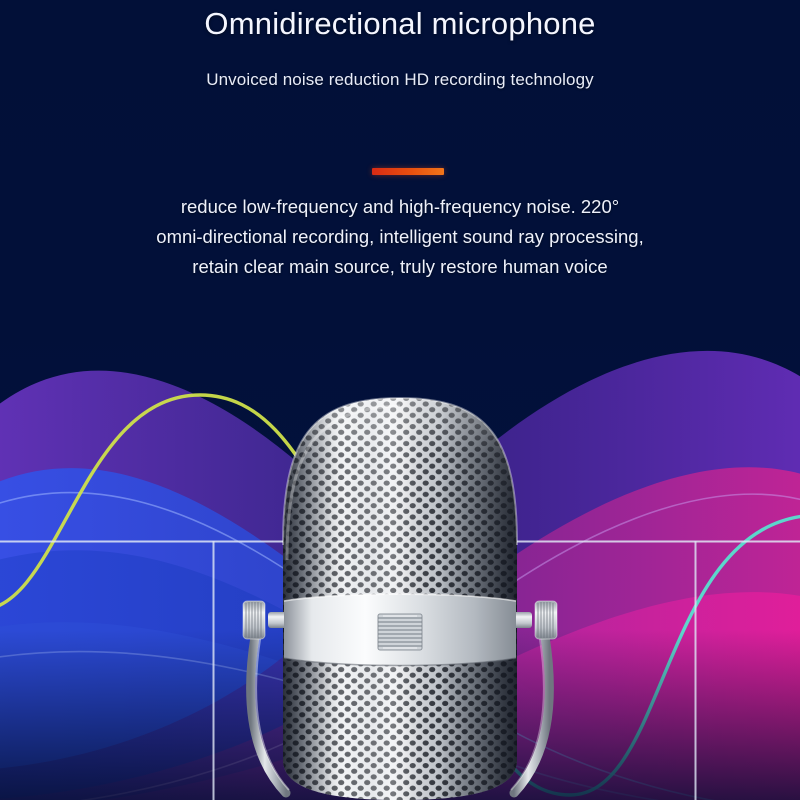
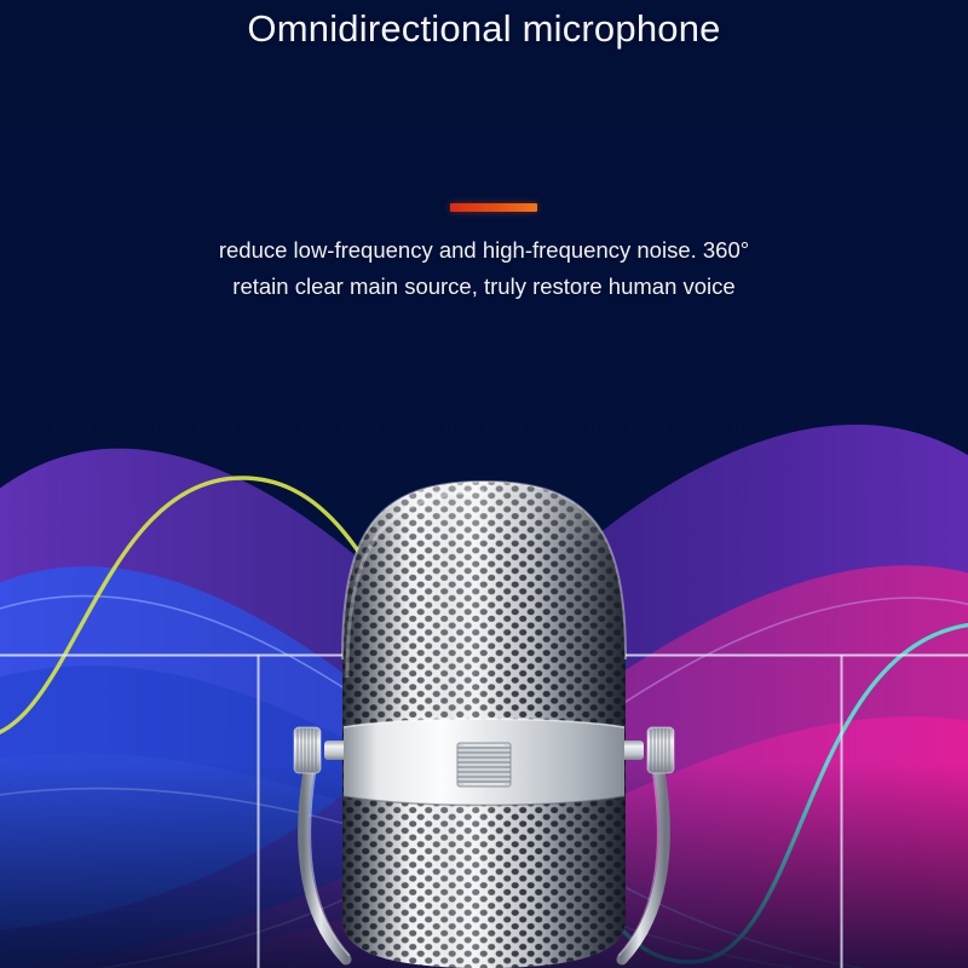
  Omnidirectional microphone
- Unvoiced noise reduction HD recording technology
- reduce low-frequency and high-frequency noise. 220°
+ reduce low-frequency and high-frequency noise. 360°
- omni-directional recording, intelligent sound ray processing,
  retain clear main source, truly restore human voice
